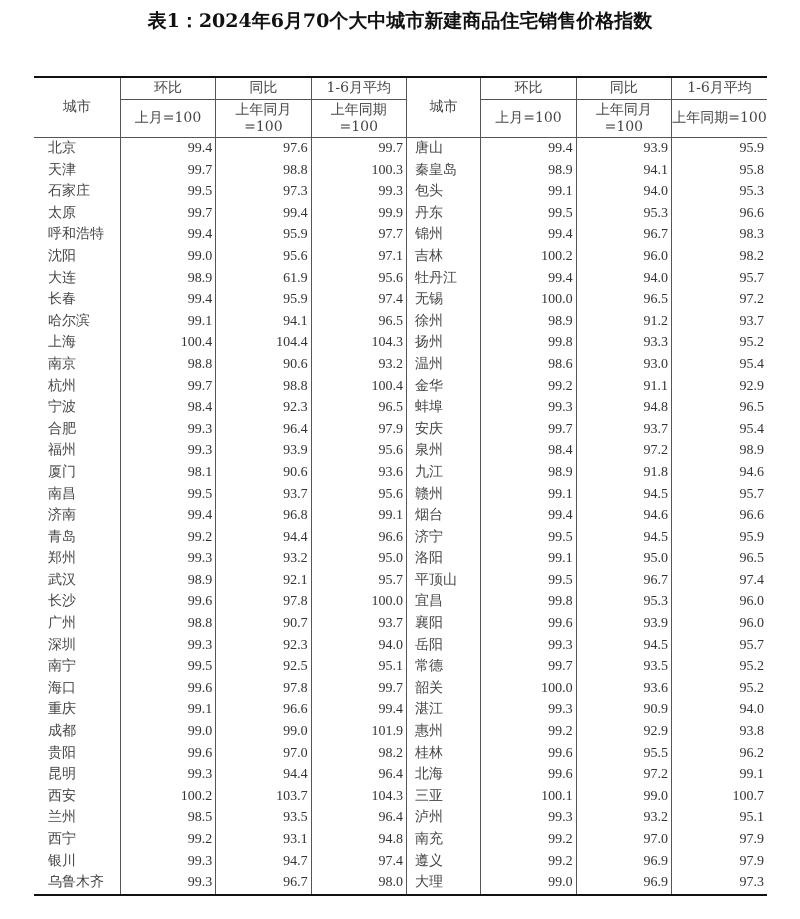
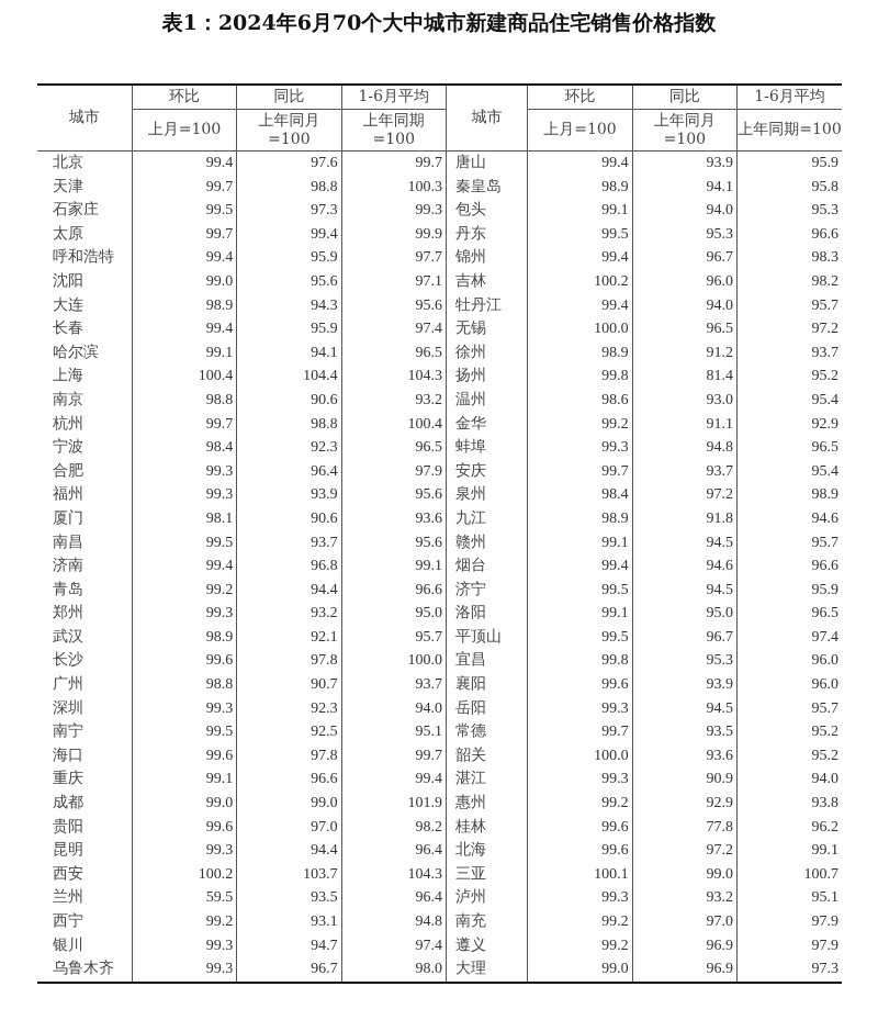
  表1：2024年6月70个大中城市新建商品住宅销售价格指数
  城市	环比	同比	1-6月平均	城市	环比	同比	1-6月平均
  上月=100	上年同月=100	上年同期=100	上月=100	上年同月=100	上年同期=100
  北京	99.4	97.6	99.7	唐山	99.4	93.9	95.9
  天津	99.7	98.8	100.3	秦皇岛	98.9	94.1	95.8
  石家庄	99.5	97.3	99.3	包头	99.1	94.0	95.3
  太原	99.7	99.4	99.9	丹东	99.5	95.3	96.6
  呼和浩特	99.4	95.9	97.7	锦州	99.4	96.7	98.3
  沈阳	99.0	95.6	97.1	吉林	100.2	96.0	98.2
- 大连	98.9	61.9	95.6	牡丹江	99.4	94.0	95.7
+ 大连	98.9	94.3	95.6	牡丹江	99.4	94.0	95.7
  长春	99.4	95.9	97.4	无锡	100.0	96.5	97.2
  哈尔滨	99.1	94.1	96.5	徐州	98.9	91.2	93.7
- 上海	100.4	104.4	104.3	扬州	99.8	93.3	95.2
+ 上海	100.4	104.4	104.3	扬州	99.8	81.4	95.2
  南京	98.8	90.6	93.2	温州	98.6	93.0	95.4
  杭州	99.7	98.8	100.4	金华	99.2	91.1	92.9
  宁波	98.4	92.3	96.5	蚌埠	99.3	94.8	96.5
  合肥	99.3	96.4	97.9	安庆	99.7	93.7	95.4
  福州	99.3	93.9	95.6	泉州	98.4	97.2	98.9
  厦门	98.1	90.6	93.6	九江	98.9	91.8	94.6
  南昌	99.5	93.7	95.6	赣州	99.1	94.5	95.7
  济南	99.4	96.8	99.1	烟台	99.4	94.6	96.6
  青岛	99.2	94.4	96.6	济宁	99.5	94.5	95.9
  郑州	99.3	93.2	95.0	洛阳	99.1	95.0	96.5
  武汉	98.9	92.1	95.7	平顶山	99.5	96.7	97.4
  长沙	99.6	97.8	100.0	宜昌	99.8	95.3	96.0
  广州	98.8	90.7	93.7	襄阳	99.6	93.9	96.0
  深圳	99.3	92.3	94.0	岳阳	99.3	94.5	95.7
  南宁	99.5	92.5	95.1	常德	99.7	93.5	95.2
  海口	99.6	97.8	99.7	韶关	100.0	93.6	95.2
  重庆	99.1	96.6	99.4	湛江	99.3	90.9	94.0
  成都	99.0	99.0	101.9	惠州	99.2	92.9	93.8
- 贵阳	99.6	97.0	98.2	桂林	99.6	95.5	96.2
+ 贵阳	99.6	97.0	98.2	桂林	99.6	77.8	96.2
  昆明	99.3	94.4	96.4	北海	99.6	97.2	99.1
  西安	100.2	103.7	104.3	三亚	100.1	99.0	100.7
- 兰州	98.5	93.5	96.4	泸州	99.3	93.2	95.1
+ 兰州	59.5	93.5	96.4	泸州	99.3	93.2	95.1
  西宁	99.2	93.1	94.8	南充	99.2	97.0	97.9
  银川	99.3	94.7	97.4	遵义	99.2	96.9	97.9
  乌鲁木齐	99.3	96.7	98.0	大理	99.0	96.9	97.3
